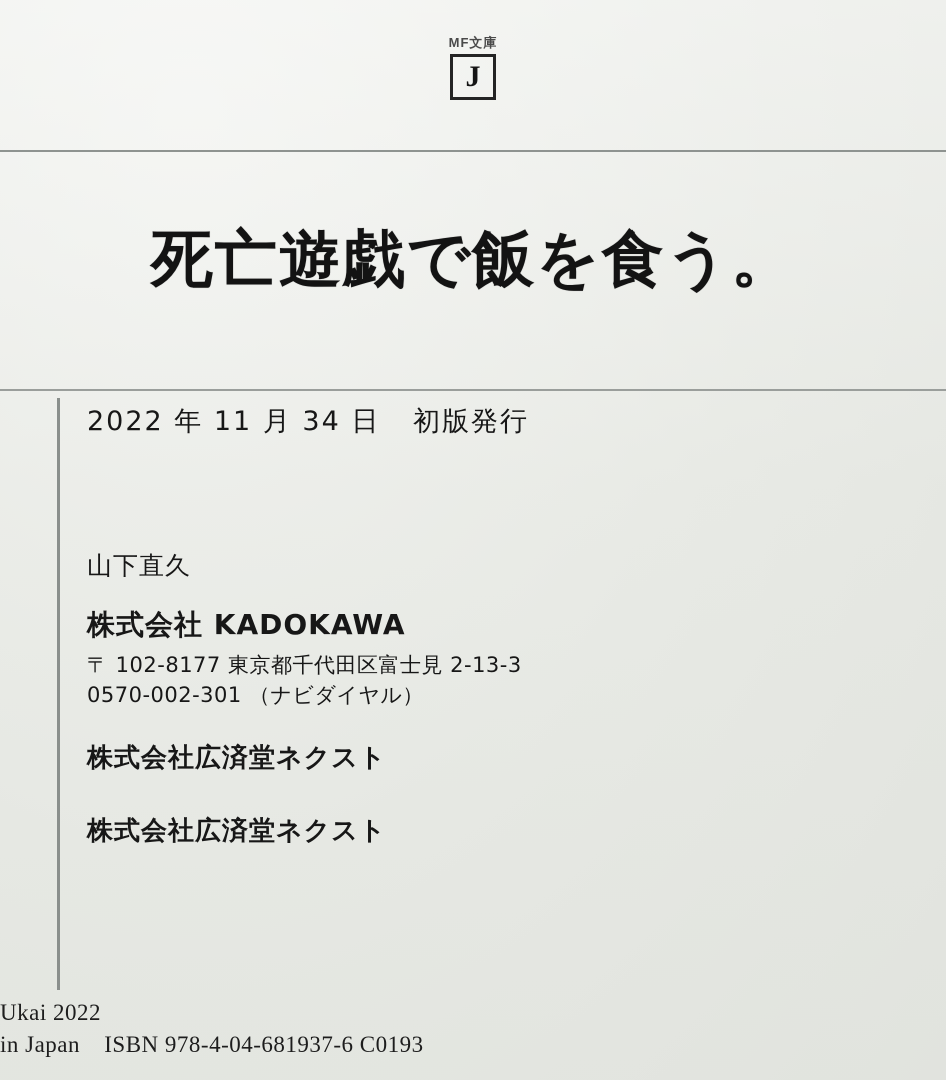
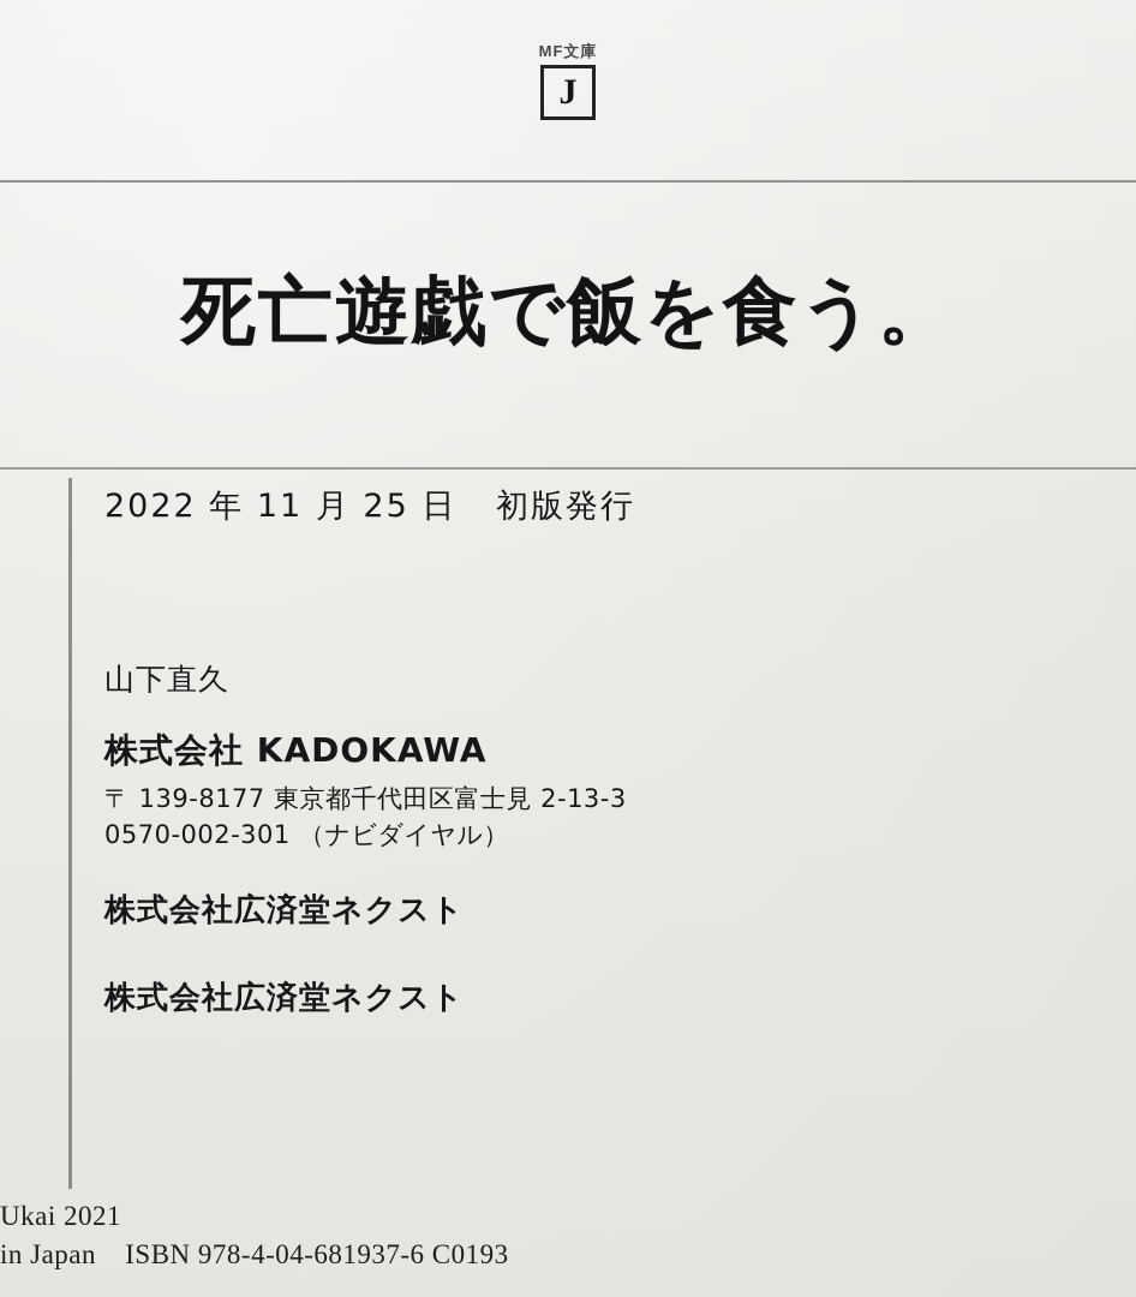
  MF文庫
  J
  死亡遊戯で飯を食う。
- 2022 年 11 月 34 日 初版発行
+ 2022 年 11 月 25 日 初版発行
  山下直久
  株式会社 KADOKAWA
- 〒 102-8177 東京都千代田区富士見 2-13-3
+ 〒 139-8177 東京都千代田区富士見 2-13-3
  0570-002-301 （ナビダイヤル）
  株式会社広済堂ネクスト
  株式会社広済堂ネクスト
- Ukai 2022
+ Ukai 2021
  in Japan ISBN 978-4-04-681937-6 C0193
